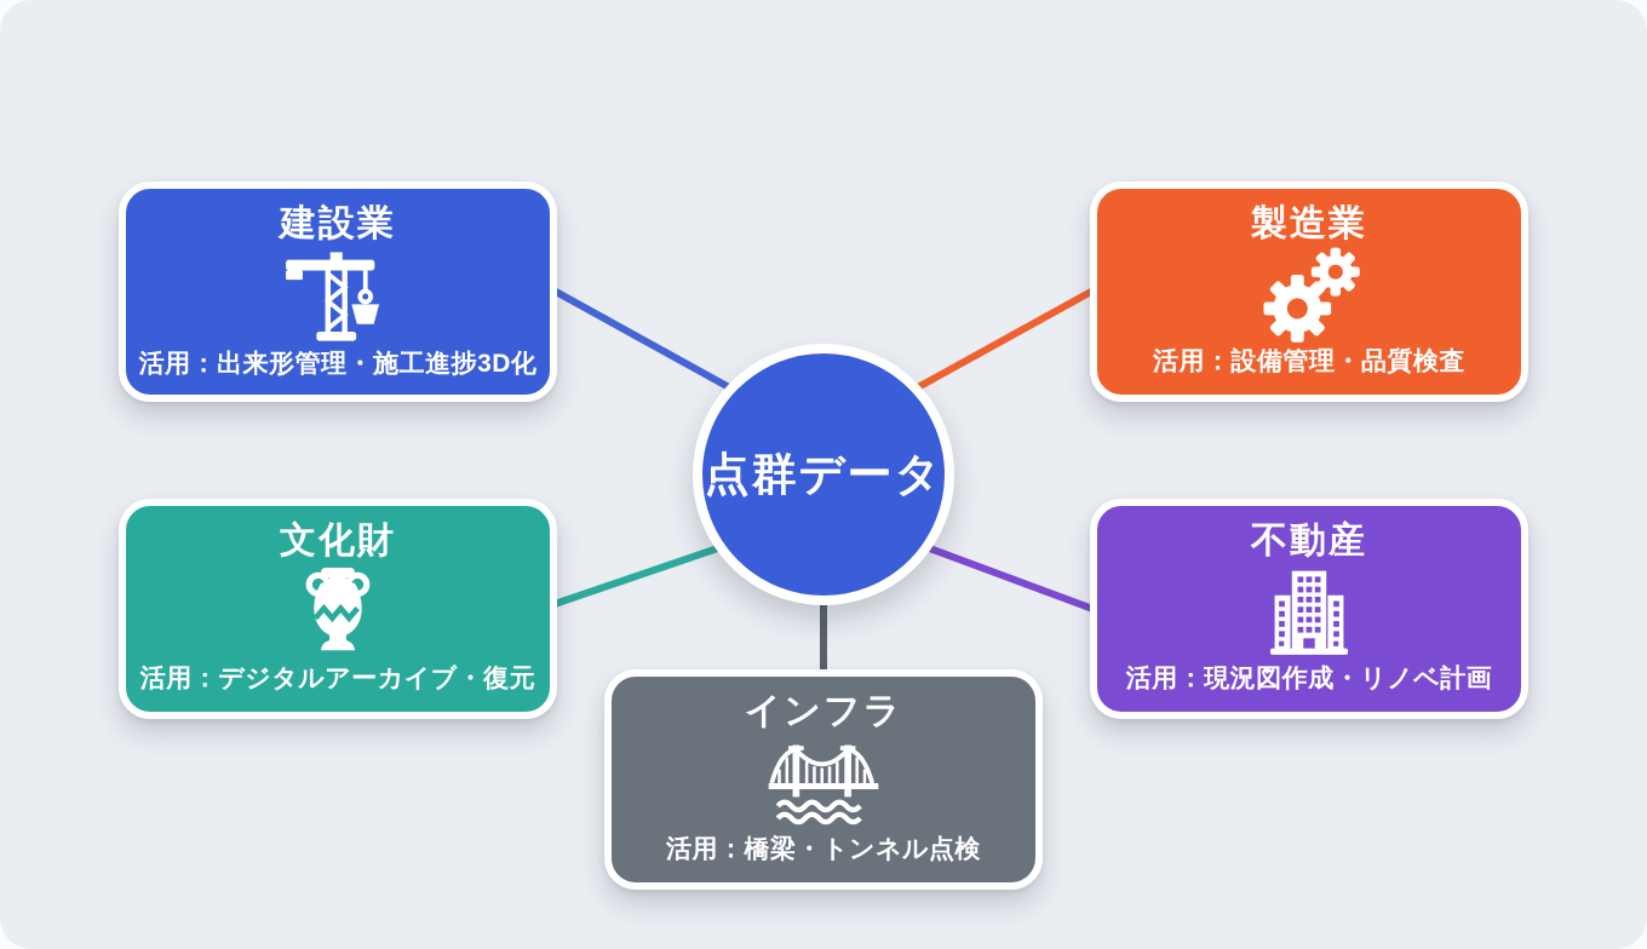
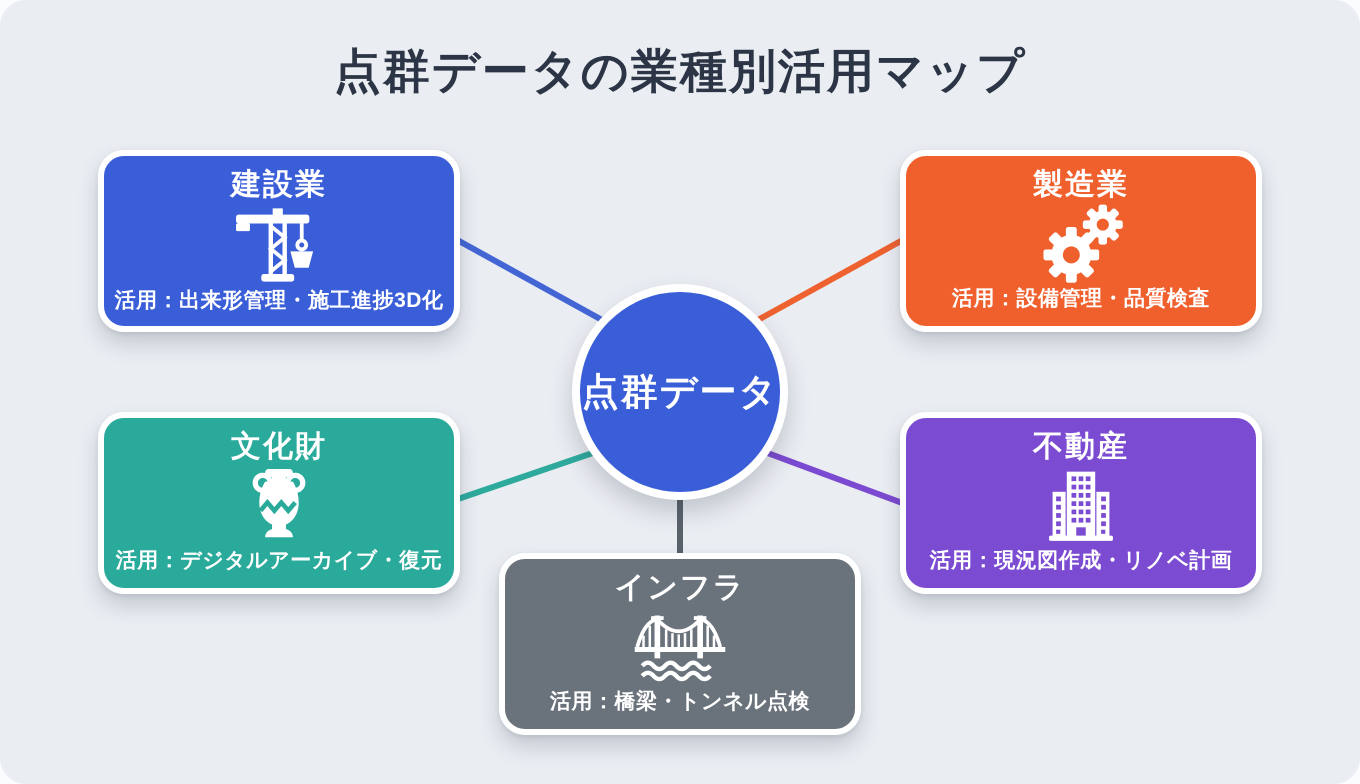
+ 点群データの業種別活用マップ
  建設業
  活用：出来形管理・施工進捗3D化
  製造業
  活用：設備管理・品質検査
  文化財
  活用：デジタルアーカイブ・復元
  不動産
  活用：現況図作成・リノベ計画
  インフラ
  活用：橋梁・トンネル点検
  点群データ
